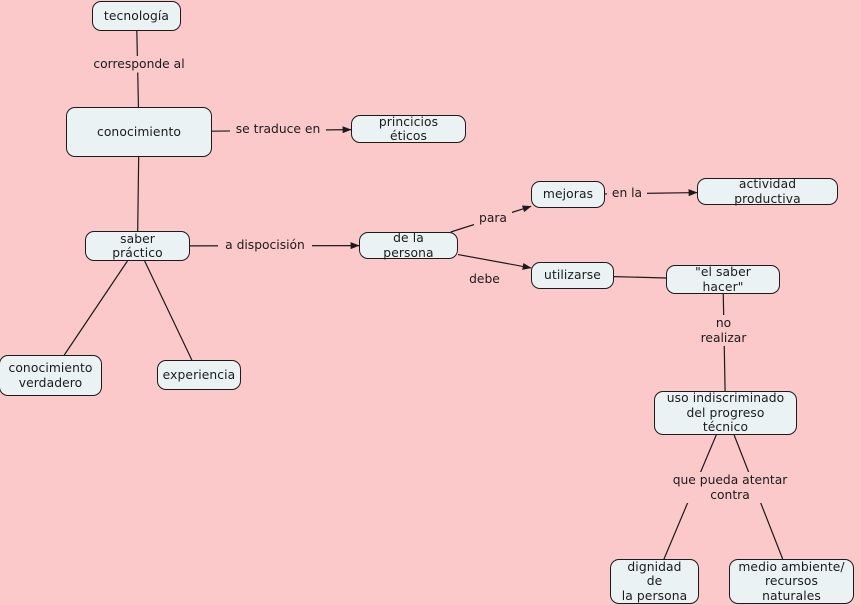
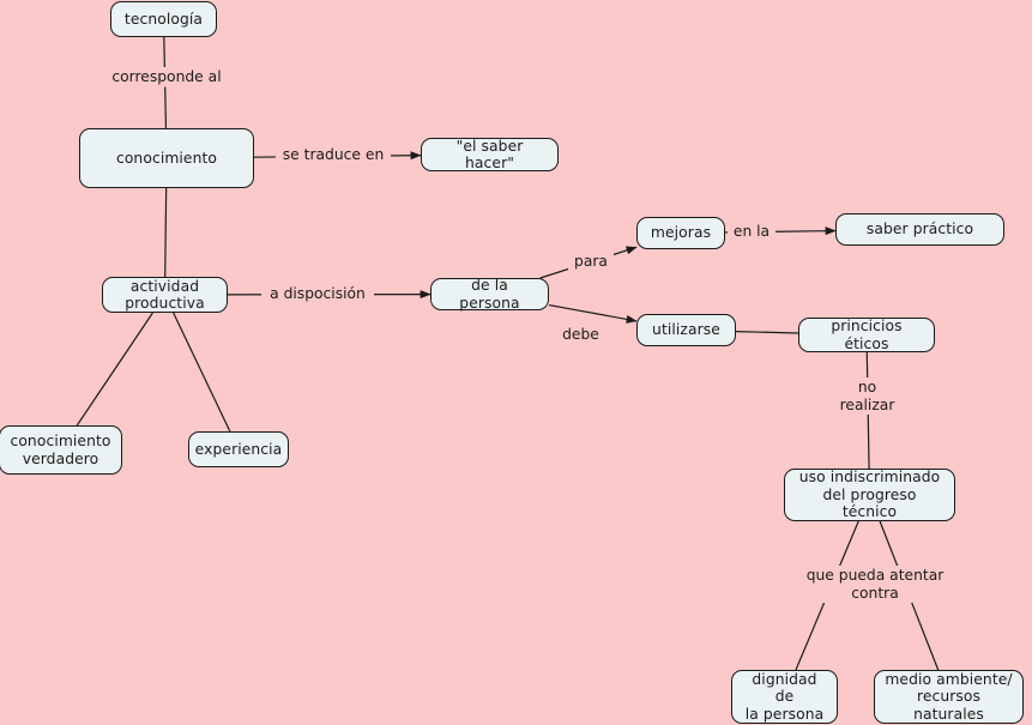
  tecnología
  conocimiento
- princicios éticos
+ "el saber hacer"
- saber práctico
+ actividad productiva
  de la persona
  mejoras
- actividad productiva
+ saber práctico
  utilizarse
- "el saber hacer"
+ princicios éticos
  conocimiento
  verdadero
  experiencia
  uso indiscriminado
  del progreso técnico
  dignidad de
  la persona
  medio ambiente/
  recursos naturales
  corresponde al
  se traduce en
  a dispocisión
  para
  debe
  en la
  no
  realizar
  que pueda atentar
  contra
